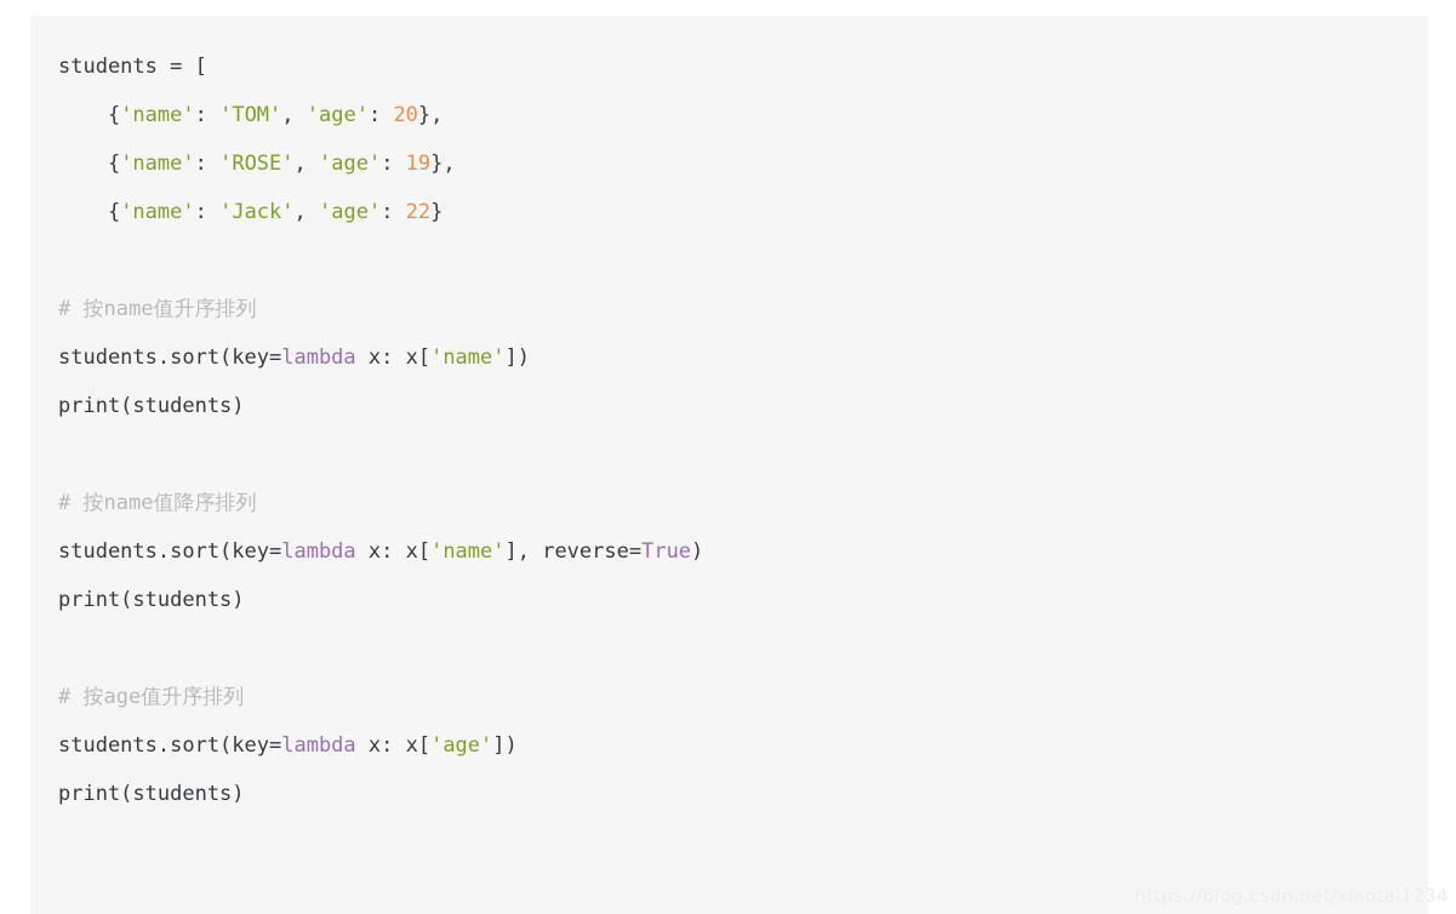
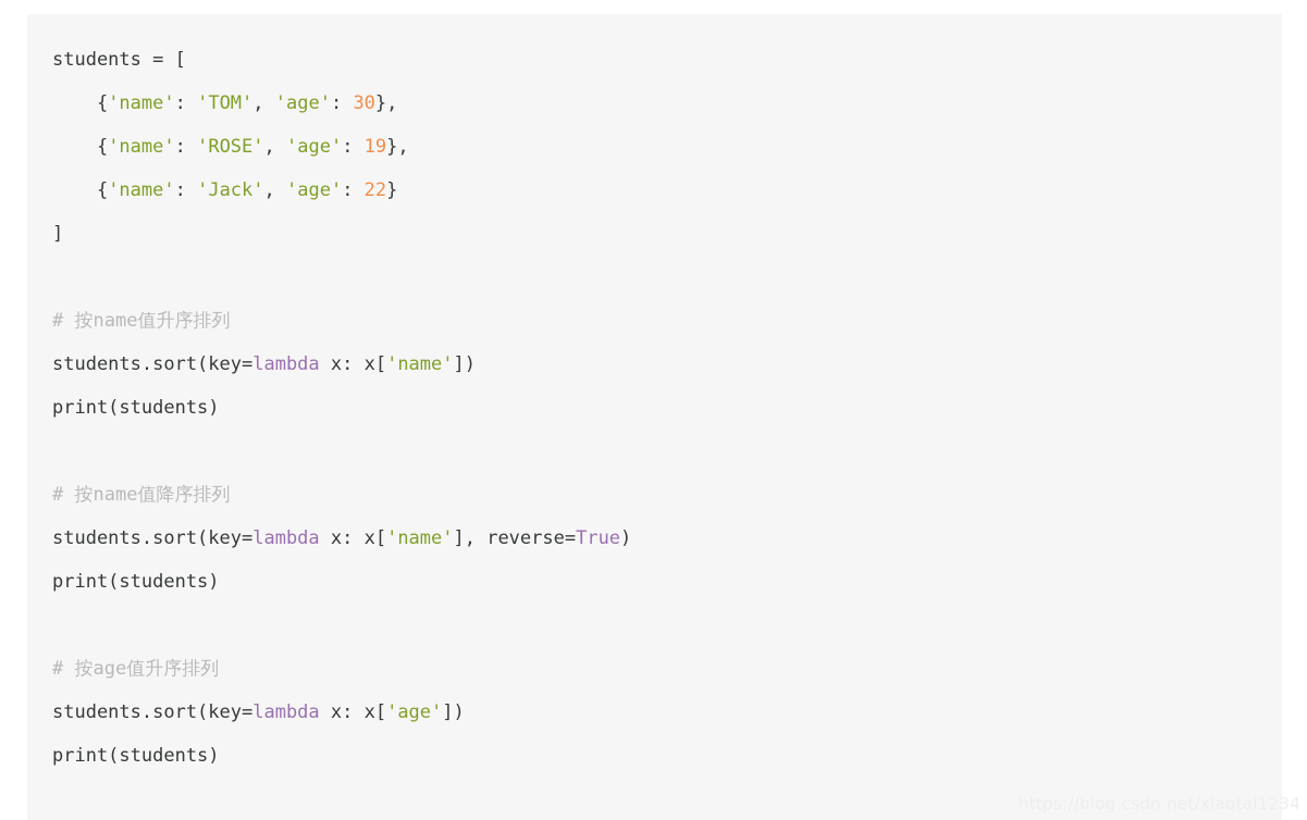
  students = [
- {'name': 'TOM', 'age': 20},
+ {'name': 'TOM', 'age': 30},
  {'name': 'ROSE', 'age': 19},
  {'name': 'Jack', 'age': 22}
+ ]
  # 按name值升序排列
  students.sort(key=lambda x: x['name'])
  print(students)
  # 按name值降序排列
  students.sort(key=lambda x: x['name'], reverse=True)
  print(students)
  # 按age值升序排列
  students.sort(key=lambda x: x['age'])
  print(students)
